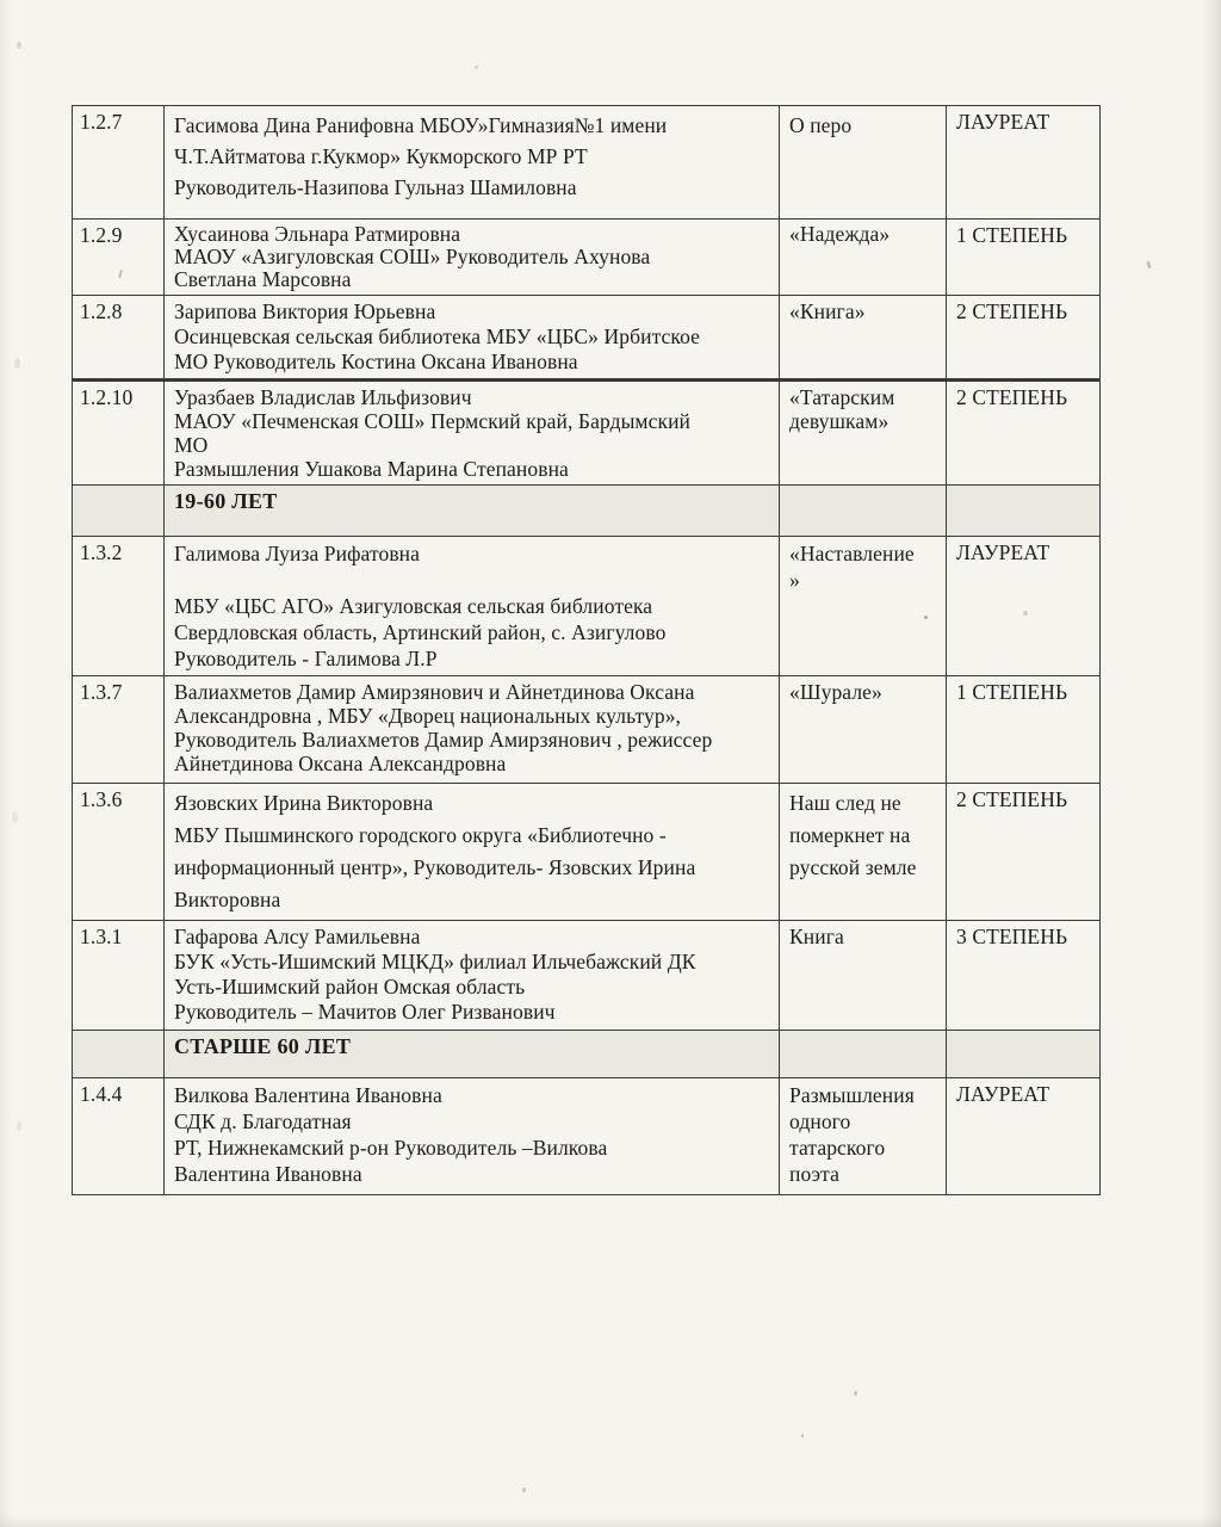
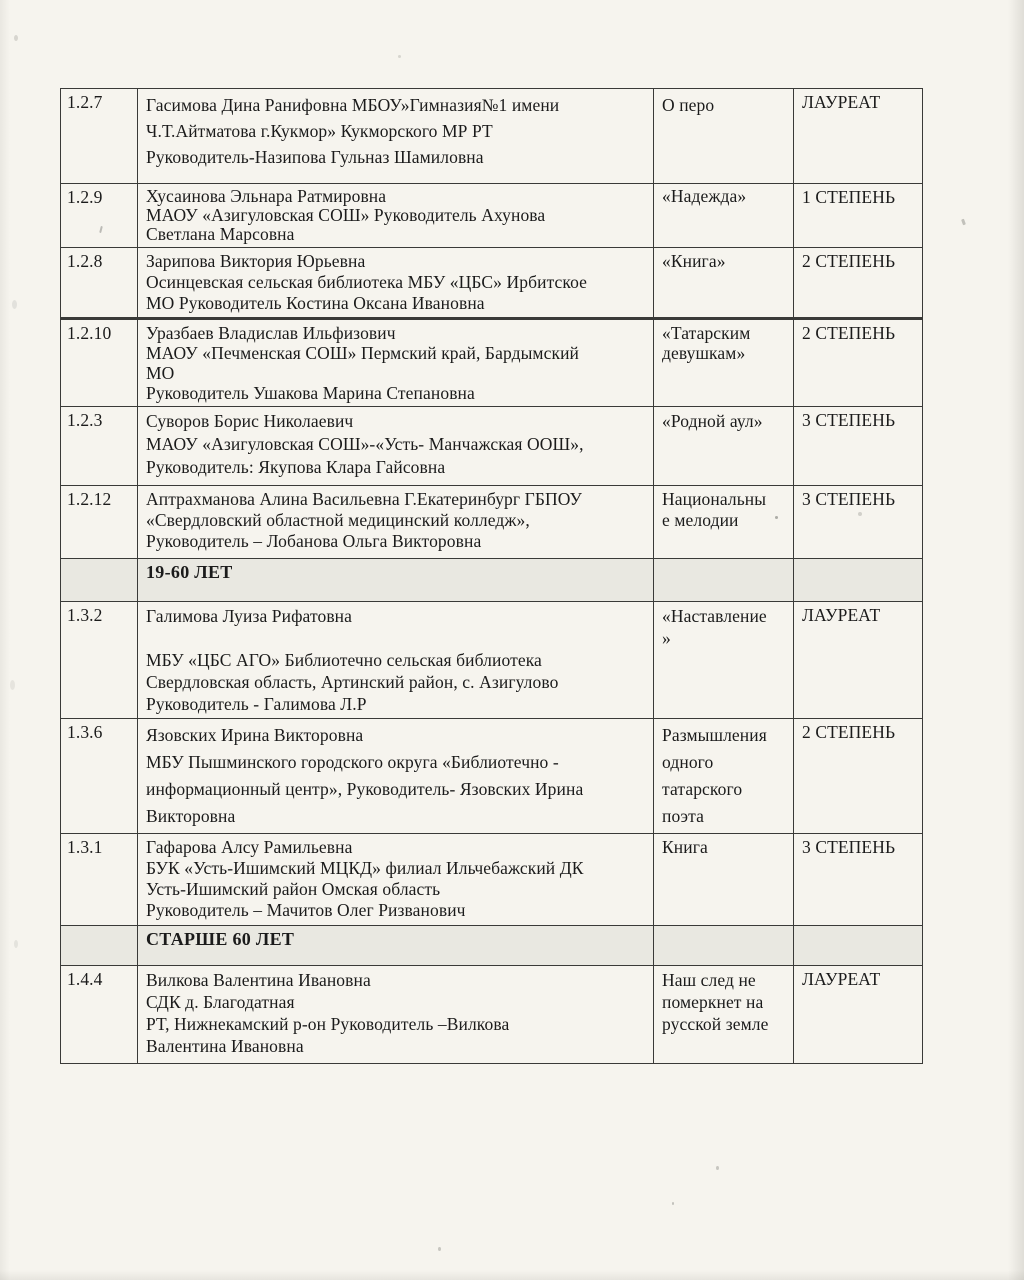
  1.2.7	Гасимова Дина Ранифовна МБОУ»Гимназия№1 имени Ч.Т.Айтматова г.Кукмор» Кукморского МР РТ Руководитель-Назипова Гульназ Шамиловна	О перо	ЛАУРЕАТ
  1.2.9	Хусаинова Эльнара Ратмировна МАОУ «Азигуловская СОШ» Руководитель Ахунова Светлана Марсовна	«Надежда»	1 СТЕПЕНЬ
  1.2.8	Зарипова Виктория Юрьевна Осинцевская сельская библиотека МБУ «ЦБС» Ирбитское МО Руководитель Костина Оксана Ивановна	«Книга»	2 СТЕПЕНЬ
- 1.2.10	Уразбаев Владислав Ильфизович МАОУ «Печменская СОШ» Пермский край, Бардымский МО Размышления Ушакова Марина Степановна	«Татарским девушкам»	2 СТЕПЕНЬ
+ 1.2.10	Уразбаев Владислав Ильфизович МАОУ «Печменская СОШ» Пермский край, Бардымский МО Руководитель Ушакова Марина Степановна	«Татарским девушкам»	2 СТЕПЕНЬ
+ 1.2.3	Суворов Борис Николаевич МАОУ «Азигуловская СОШ»-«Усть- Манчажская ООШ», Руководитель: Якупова Клара Гайсовна	«Родной аул»	3 СТЕПЕНЬ
+ 1.2.12	Аптрахманова Алина Васильевна Г.Екатеринбург ГБПОУ «Свердловский областной медицинский колледж», Руководитель – Лобанова Ольга Викторовна	Национальны е мелодии	3 СТЕПЕНЬ
  	19-60 ЛЕТ
- 1.3.2	Галимова Луиза Рифатовна МБУ «ЦБС АГО» Азигуловская сельская библиотека Свердловская область, Артинский район, с. Азигулово Руководитель - Галимова Л.Р	«Наставление »	ЛАУРЕАТ
+ 1.3.2	Галимова Луиза Рифатовна МБУ «ЦБС АГО» Библиотечно сельская библиотека Свердловская область, Артинский район, с. Азигулово Руководитель - Галимова Л.Р	«Наставление »	ЛАУРЕАТ
- 1.3.7	Валиахметов Дамир Амирзянович и Айнетдинова Оксана Александровна , МБУ «Дворец национальных культур», Руководитель Валиахметов Дамир Амирзянович , режиссер Айнетдинова Оксана Александровна	«Шурале»	1 СТЕПЕНЬ
- 1.3.6	Язовских Ирина Викторовна МБУ Пышминского городского округа «Библиотечно - информационный центр», Руководитель- Язовских Ирина Викторовна	Наш след не померкнет на русской земле	2 СТЕПЕНЬ
+ 1.3.6	Язовских Ирина Викторовна МБУ Пышминского городского округа «Библиотечно - информационный центр», Руководитель- Язовских Ирина Викторовна	Размышления одного татарского поэта	2 СТЕПЕНЬ
  1.3.1	Гафарова Алсу Рамильевна БУК «Усть-Ишимский МЦКД» филиал Ильчебажский ДК Усть-Ишимский район Омская область Руководитель – Мачитов Олег Ризванович	Книга	3 СТЕПЕНЬ
  	СТАРШЕ 60 ЛЕТ
- 1.4.4	Вилкова Валентина Ивановна СДК д. Благодатная РТ, Нижнекамский р-он Руководитель –Вилкова Валентина Ивановна	Размышления одного татарского поэта	ЛАУРЕАТ
+ 1.4.4	Вилкова Валентина Ивановна СДК д. Благодатная РТ, Нижнекамский р-он Руководитель –Вилкова Валентина Ивановна	Наш след не померкнет на русской земле	ЛАУРЕАТ
